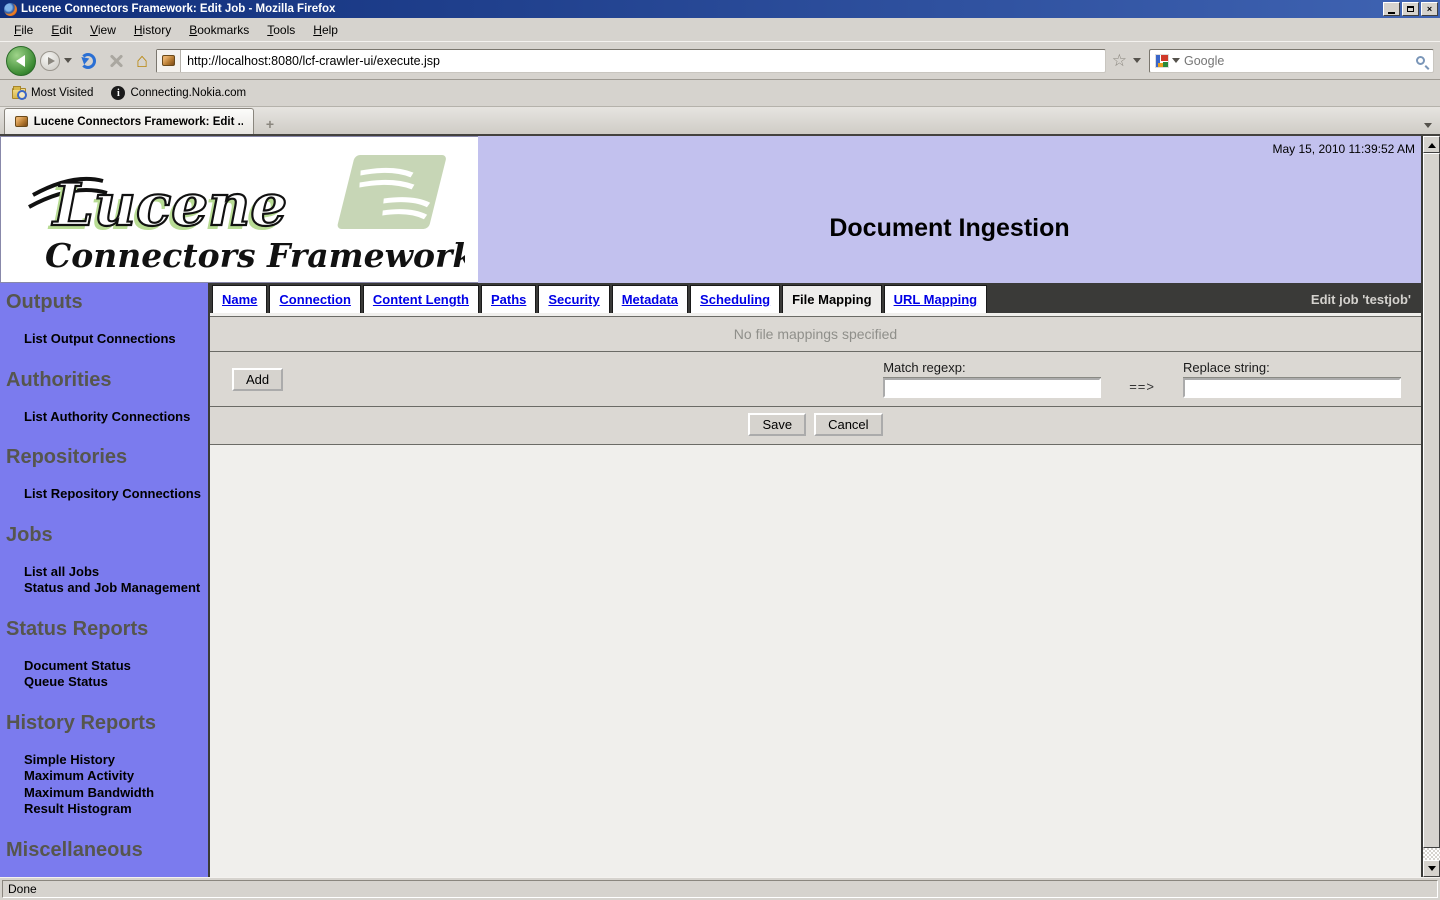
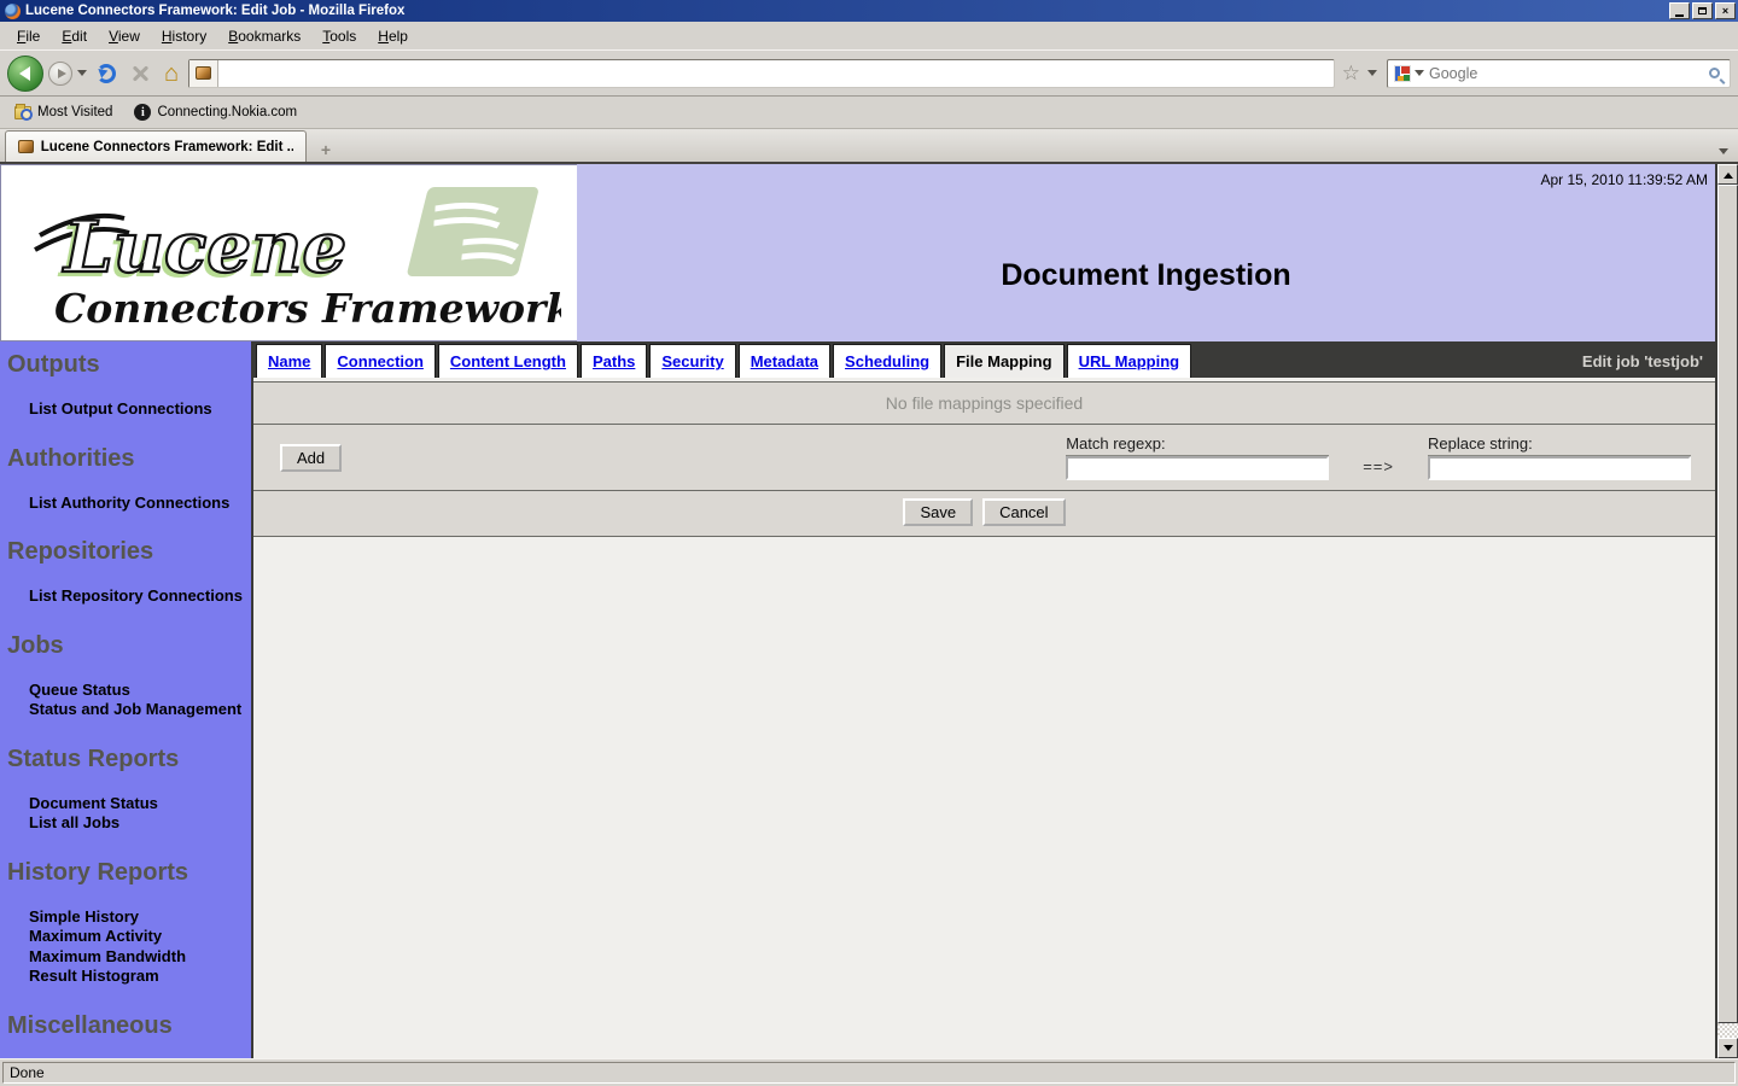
  Lucene Connectors Framework: Edit Job - Mozilla Firefox
  ×
  File
  Edit
  View
  History
  Bookmarks
  Tools
  Help
  ⌂
- http://localhost:8080/lcf-crawler-ui/execute.jsp
  ☆
  Google
  Most Visited
  i
  Connecting.Nokia.com
  Lucene Connectors Framework: Edit ..
  +
  Lucene
  Connectors Framework
- May 15, 2010 11:39:52 AM
+ Apr 15, 2010 11:39:52 AM
  Document Ingestion
  Outputs
  List Output Connections
  Authorities
  List Authority Connections
  Repositories
  List Repository Connections
  Jobs
- List all Jobs
+ Queue Status
  Status and Job Management
  Status Reports
  Document Status
- Queue Status
+ List all Jobs
  History Reports
  Simple History
  Maximum Activity
  Maximum Bandwidth
  Result Histogram
  Miscellaneous
  Name
  Connection
  Content Length
  Paths
  Security
  Metadata
  Scheduling
  File Mapping
  URL Mapping
  Edit job 'testjob'
  No file mappings specified
  Add
  Match regexp:
  ==>
  Replace string:
  Save
  Cancel
  Done
